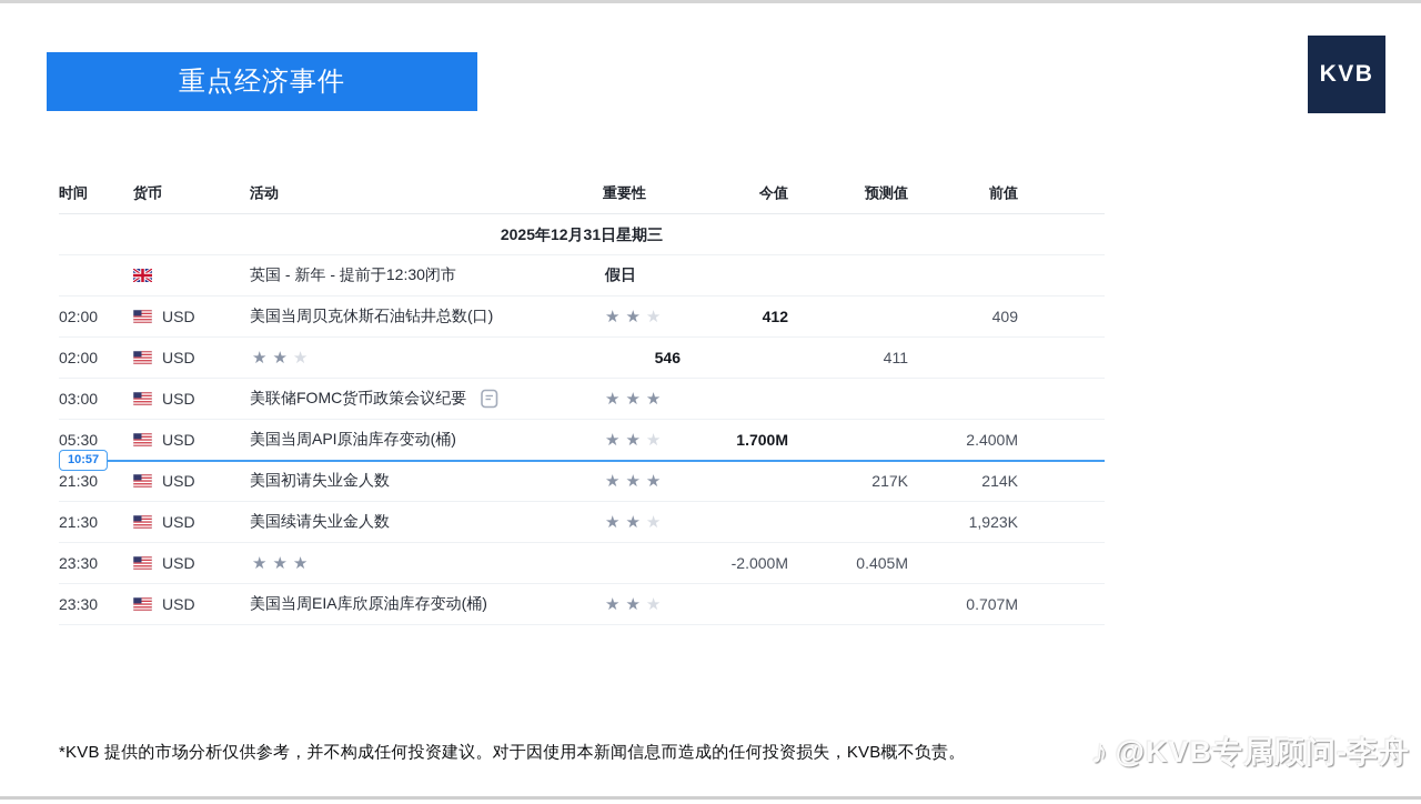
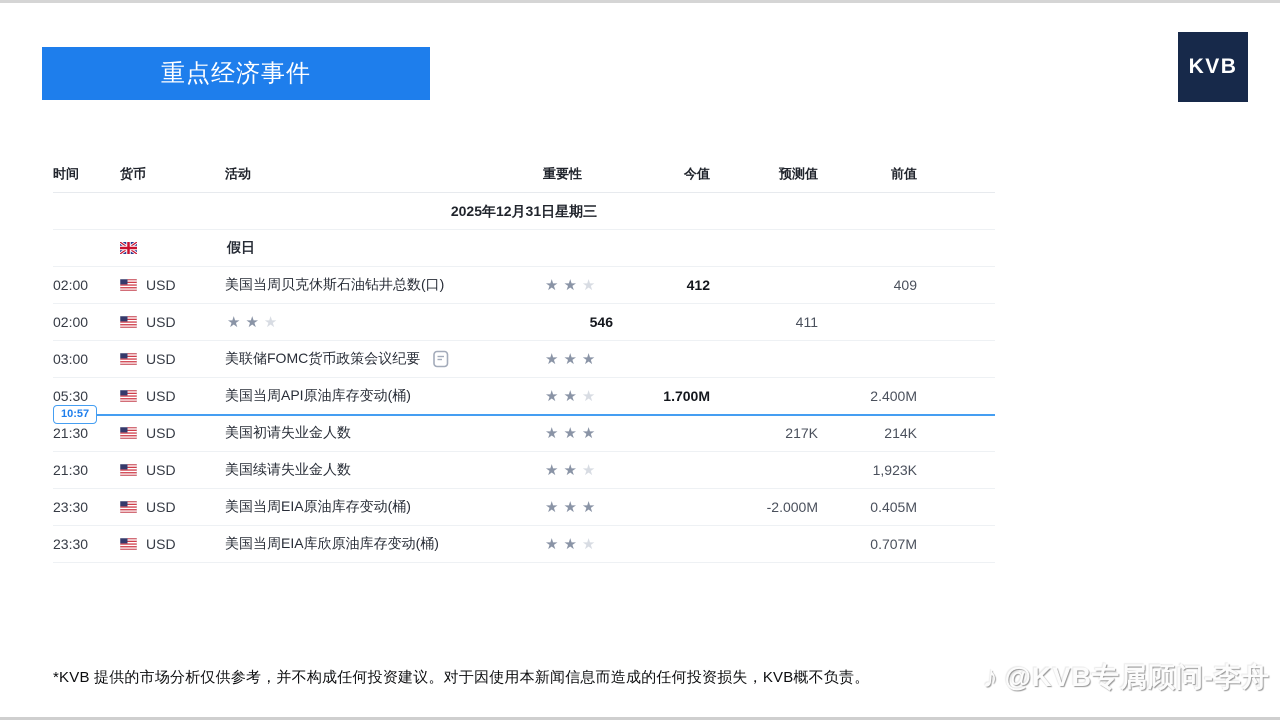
  重点经济事件
  KVB
  时间
  货币
  活动
  重要性
  今值
  预测值
  前值
  2025年12月31日星期三
- 英国 - 新年 - 提前于12:30闭市
  假日
  02:00
  USD
  美国当周贝克休斯石油钻井总数(口)
  ★ ★ ★
  412
  409
  02:00
  USD
  ★ ★ ★
  546
  411
  03:00
  USD
  美联储FOMC货币政策会议纪要
  ★ ★ ★
  05:30
  USD
  美国当周API原油库存变动(桶)
  ★ ★ ★
  1.700M
  2.400M
  10:57
  21:30
  USD
  美国初请失业金人数
  ★ ★ ★
  217K
  214K
  21:30
  USD
  美国续请失业金人数
  ★ ★ ★
  1,923K
  23:30
  USD
+ 美国当周EIA原油库存变动(桶)
  ★ ★ ★
  -2.000M
  0.405M
  23:30
  USD
  美国当周EIA库欣原油库存变动(桶)
  ★ ★ ★
  0.707M
  *KVB 提供的市场分析仅供参考，并不构成任何投资建议。对于因使用本新闻信息而造成的任何投资损失，KVB概不负责。
  @KVB专属顾问-李舟
